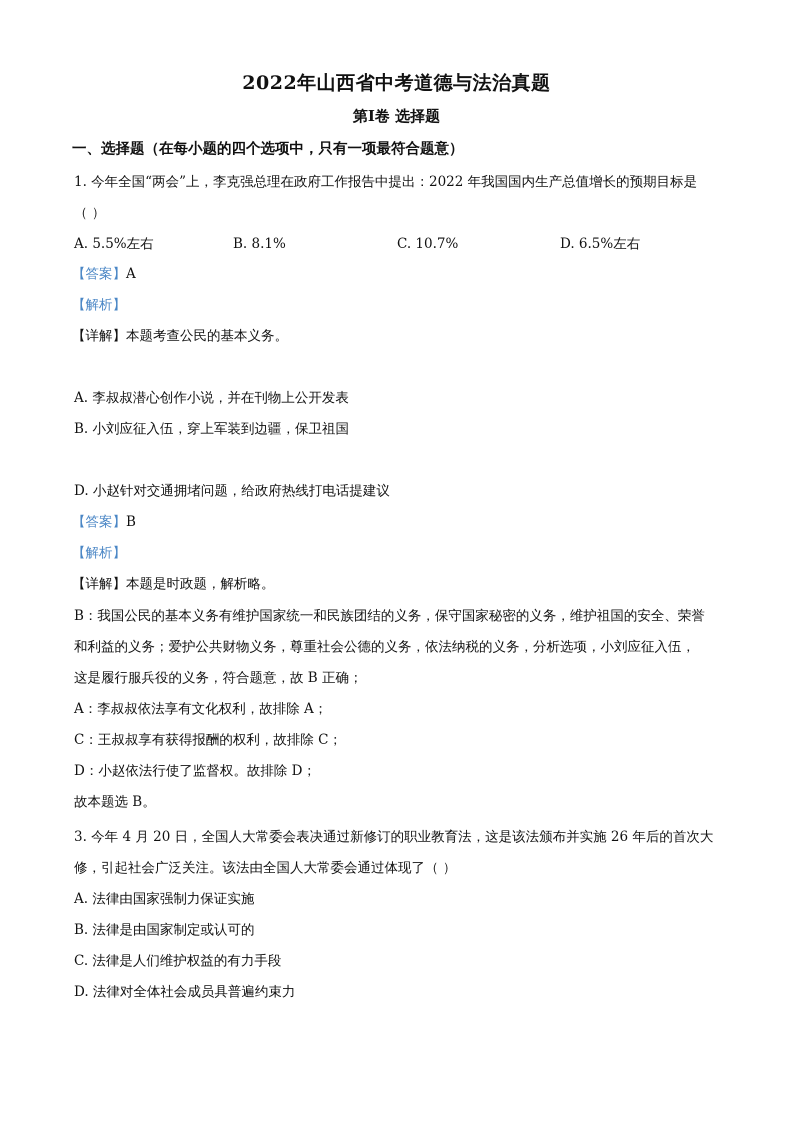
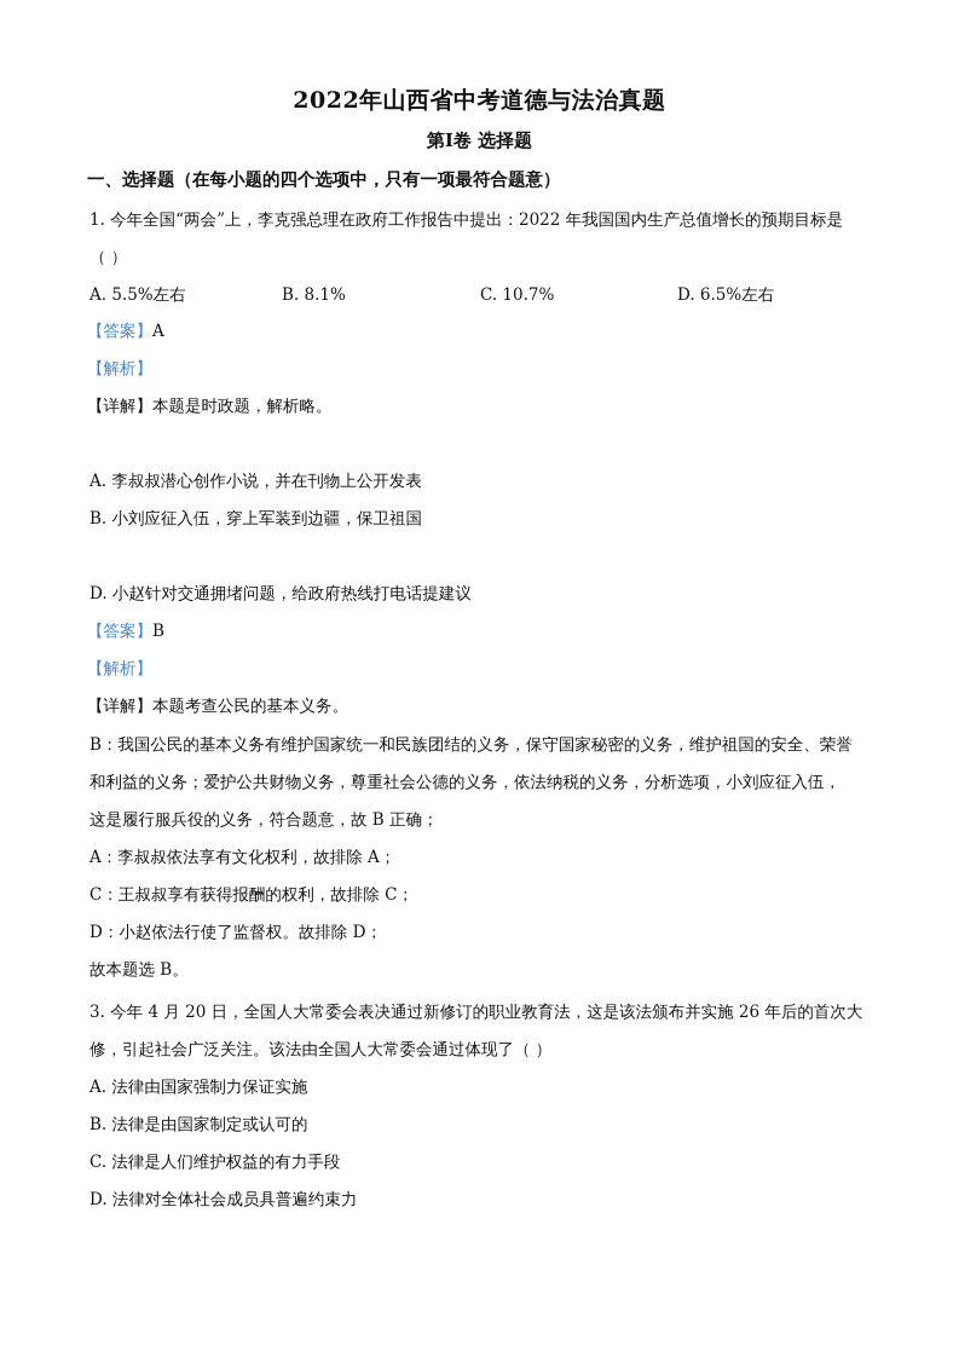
  2022年山西省中考道德与法治真题
  第Ⅰ卷 选择题
  一、选择题（在每小题的四个选项中，只有一项最符合题意）
  1. 今年全国“两会”上，李克强总理在政府工作报告中提出：2022 年我国国内生产总值增长的预期目标是
  （ ）
  A. 5.5%左右
  B. 8.1%
  C. 10.7%
  D. 6.5%左右
  【答案】A
  【解析】
- 【详解】本题考查公民的基本义务。
+ 【详解】本题是时政题，解析略。
  A. 李叔叔潜心创作小说，并在刊物上公开发表
  B. 小刘应征入伍，穿上军装到边疆，保卫祖国
  D. 小赵针对交通拥堵问题，给政府热线打电话提建议
  【答案】B
  【解析】
- 【详解】本题是时政题，解析略。
+ 【详解】本题考查公民的基本义务。
  B：我国公民的基本义务有维护国家统一和民族团结的义务，保守国家秘密的义务，维护祖国的安全、荣誉
  和利益的义务；爱护公共财物义务，尊重社会公德的义务，依法纳税的义务，分析选项，小刘应征入伍，
  这是履行服兵役的义务，符合题意，故 B 正确；
  A：李叔叔依法享有文化权利，故排除 A；
  C：王叔叔享有获得报酬的权利，故排除 C；
  D：小赵依法行使了监督权。故排除 D；
  故本题选 B。
  3. 今年 4 月 20 日，全国人大常委会表决通过新修订的职业教育法，这是该法颁布并实施 26 年后的首次大
  修，引起社会广泛关注。该法由全国人大常委会通过体现了（ ）
  A. 法律由国家强制力保证实施
  B. 法律是由国家制定或认可的
  C. 法律是人们维护权益的有力手段
  D. 法律对全体社会成员具普遍约束力
